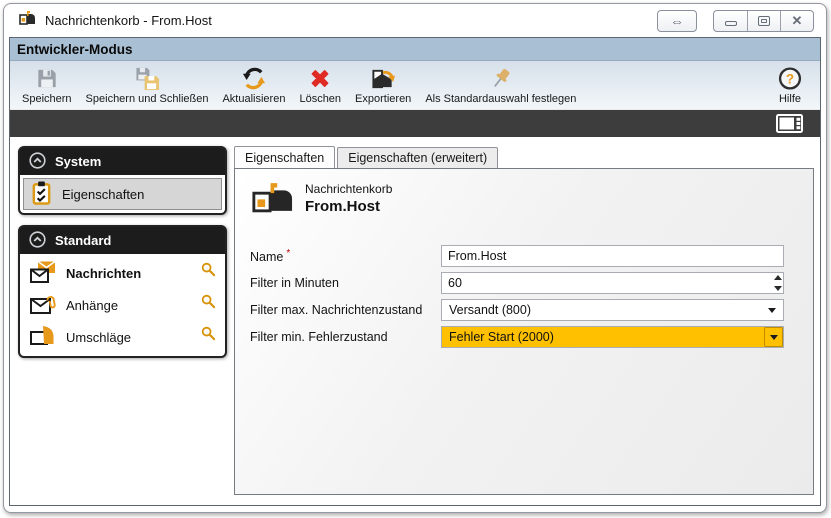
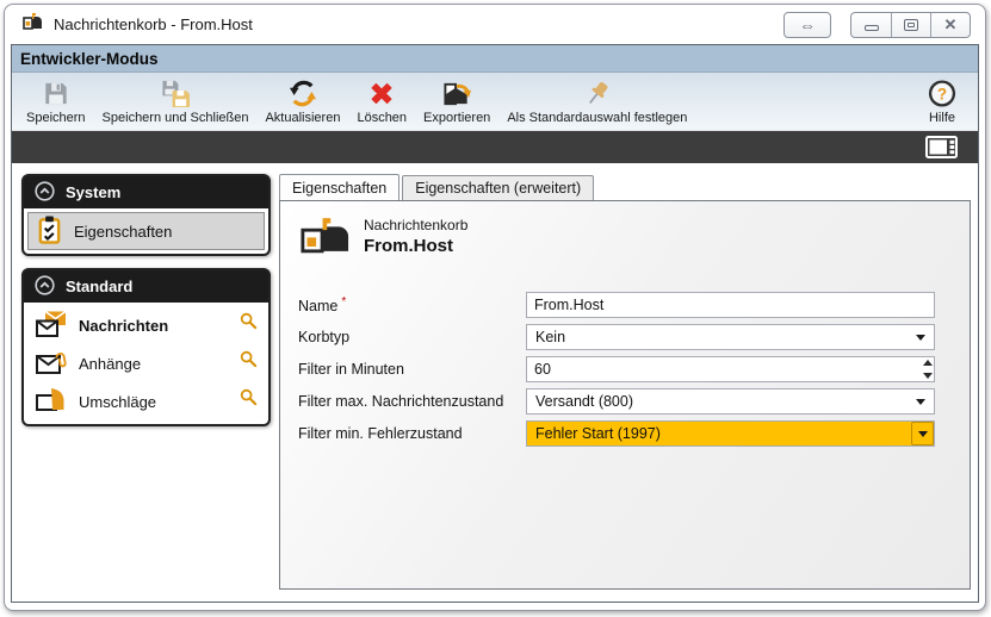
  Nachrichtenkorb - From.Host
  ⇔
  ✕
  Entwickler-Modus
  Speichern
  Speichern und Schließen
  Aktualisieren
  Löschen
  Exportieren
  Als Standardauswahl festlegen
  ?
  Hilfe
  System
  Eigenschaften
  Standard
  Nachrichten
  Anhänge
  Umschläge
  Eigenschaften
  Eigenschaften (erweitert)
  Nachrichtenkorb
  From.Host
  Name *
  From.Host
+ Korbtyp
+ Kein
  Filter in Minuten
  60
  Filter max. Nachrichtenzustand
  Versandt (800)
  Filter min. Fehlerzustand
- Fehler Start (2000)
+ Fehler Start (1997)
